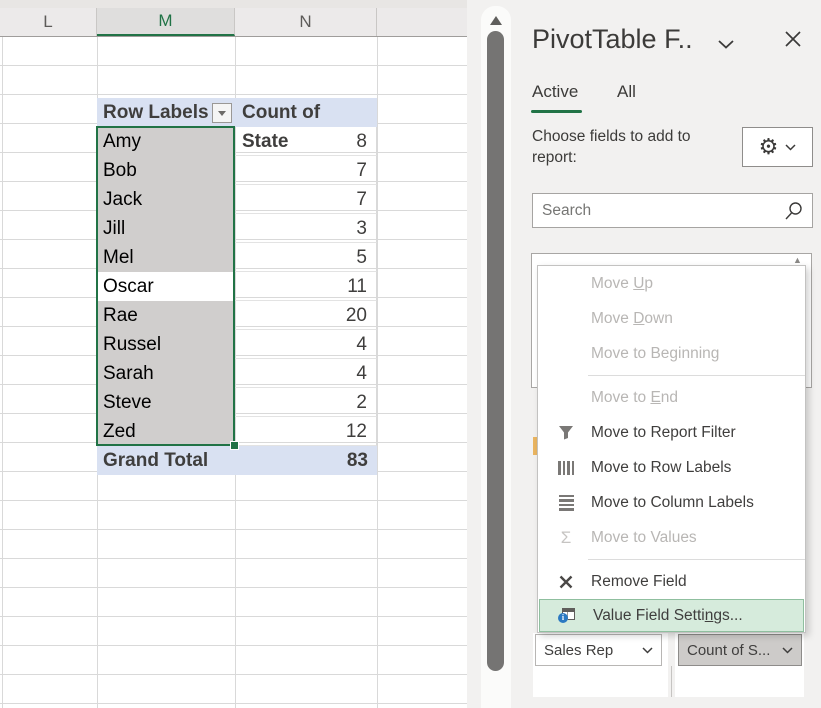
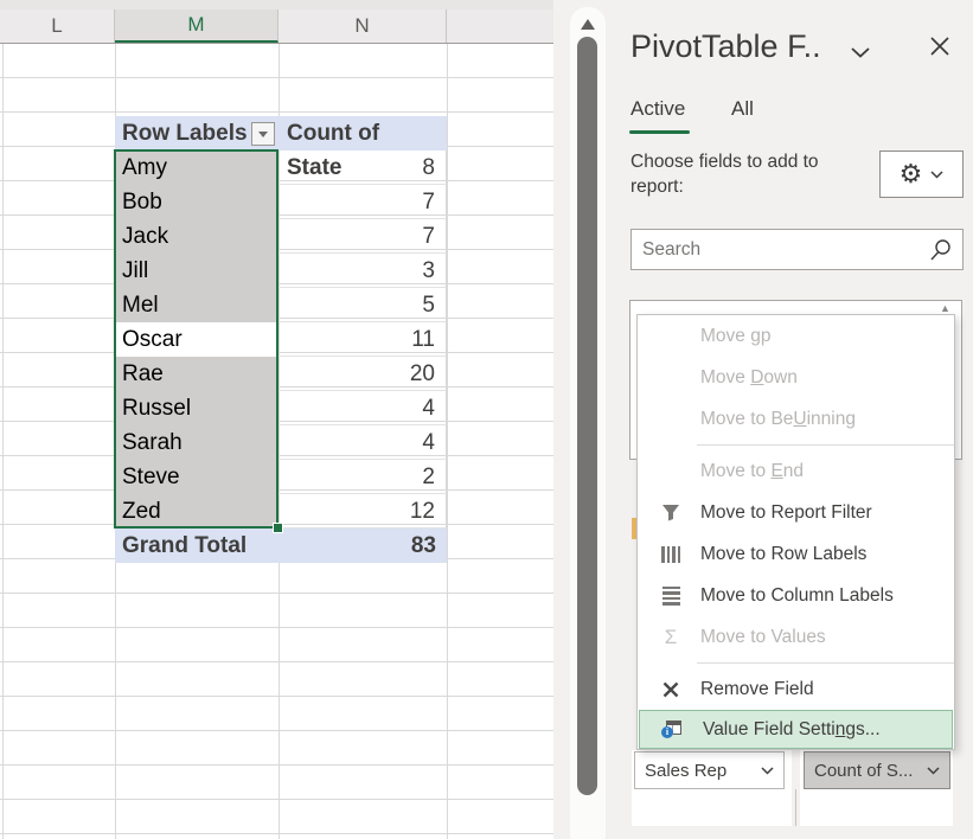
  L
  M
  N
  Row Labels
  Count of State
  Amy
  8
  Bob
  7
  Jack
  7
  Jill
  3
  Mel
  5
  Oscar
  11
  Rae
  20
  Russel
  4
  Sarah
  4
  Steve
  2
  Zed
  12
  Grand Total
  83
  PivotTable F..
  Active
  All
  Choose fields to add to report:
  ⚙
  Search
  ▲
- Move Up
+ Move gp
  Move Down
- Move to Beginning
+ Move to BeUinning
  Move to End
  Move to Report Filter
  Move to Row Labels
  Move to Column Labels
  Σ
  Move to Values
  Remove Field
  i
  Value Field Settings...
  Sales Rep
  Count of S...
